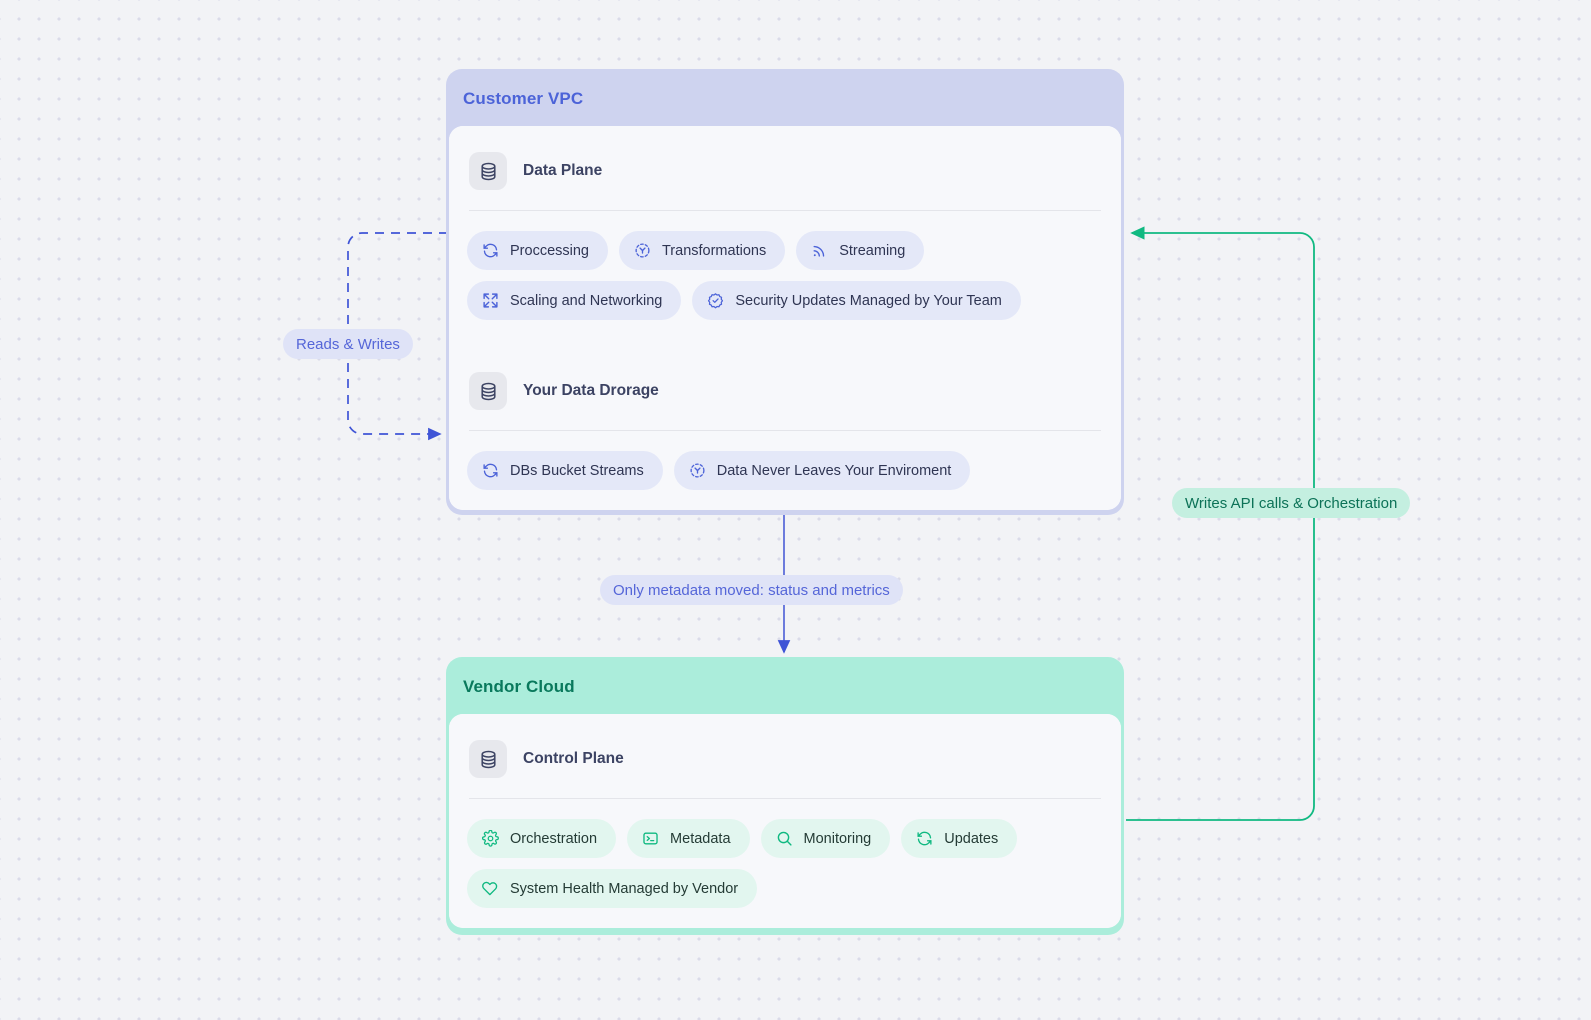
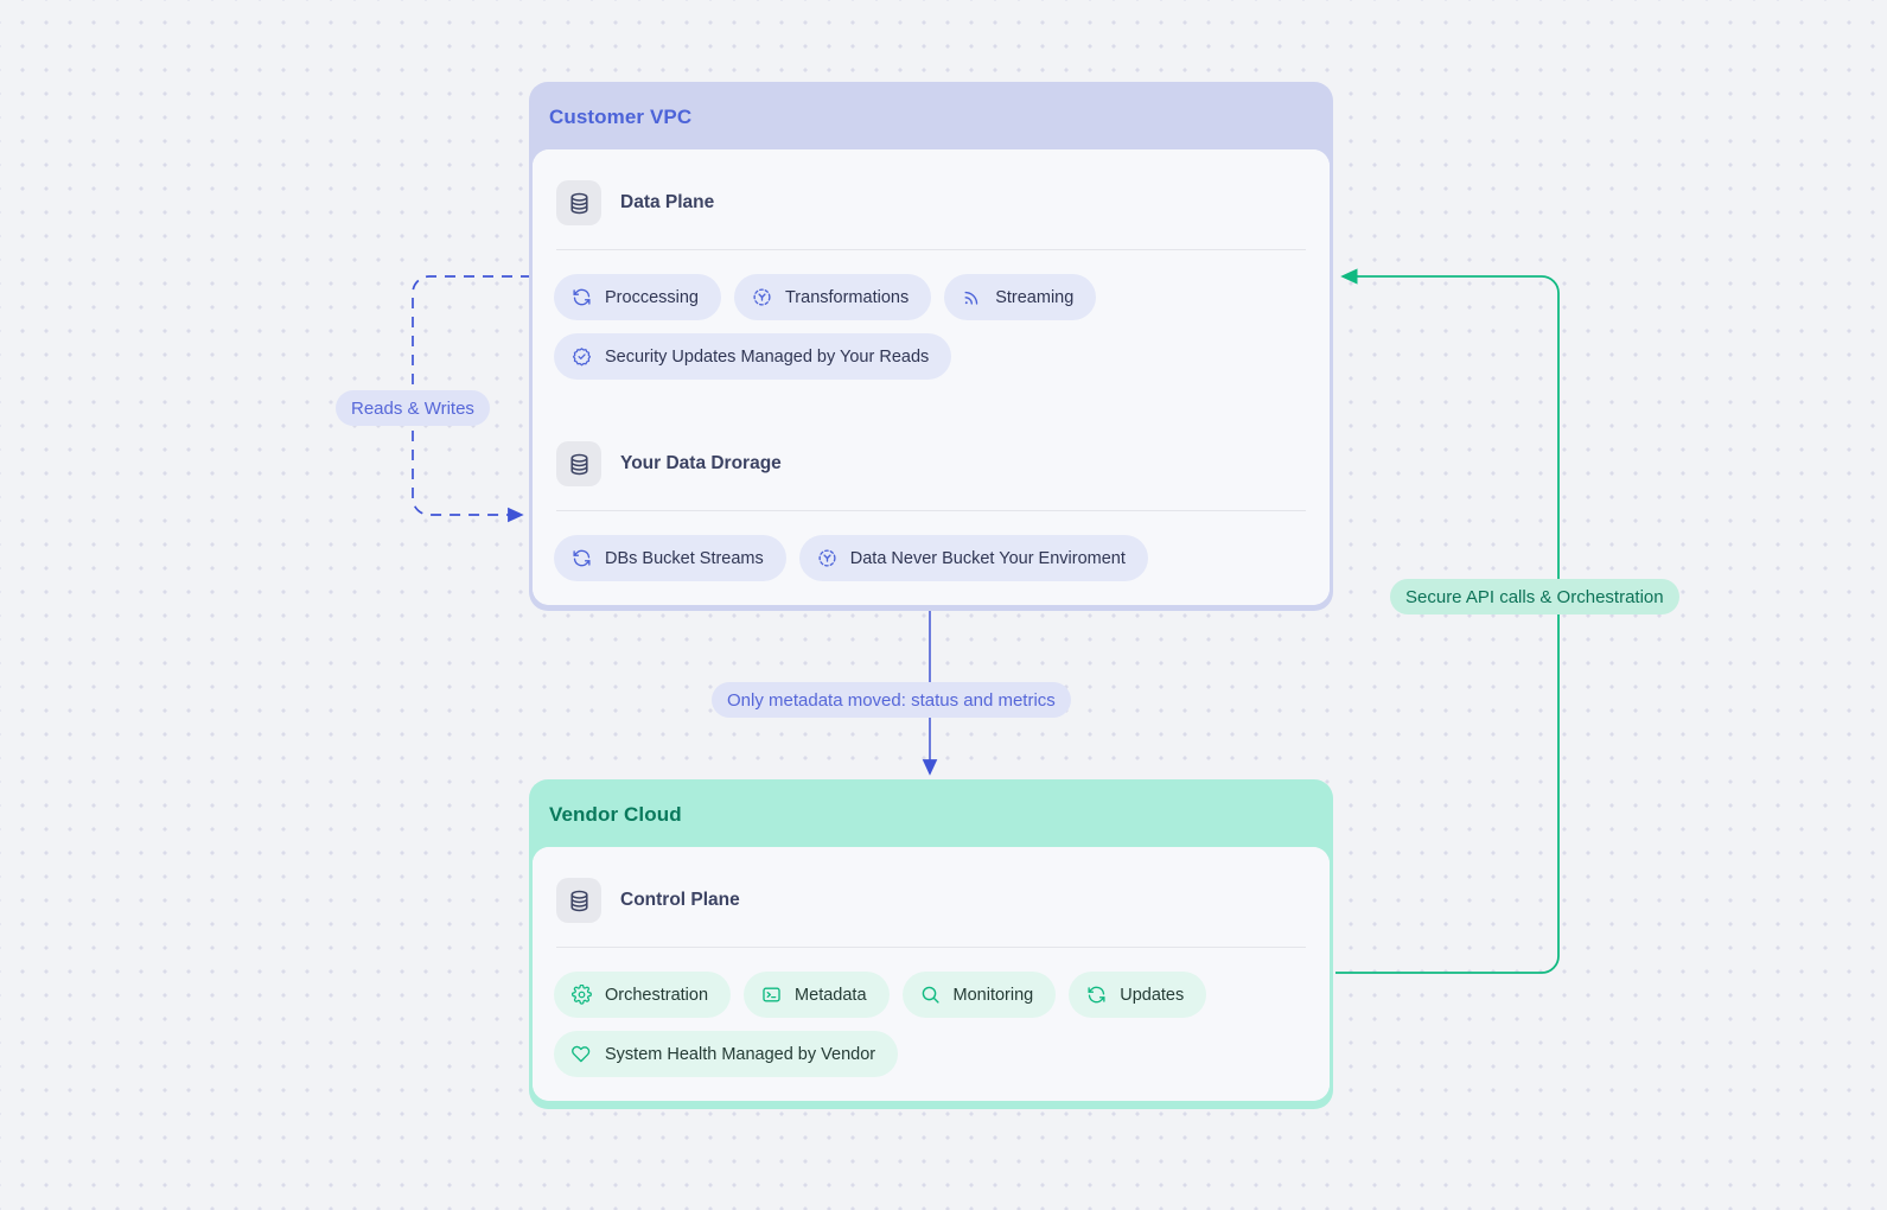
  Customer VPC
  Data Plane
  Proccessing
  Transformations
  Streaming
- Scaling and Networking
- Security Updates Managed by Your Team
+ Security Updates Managed by Your Reads
  Your Data Drorage
  DBs Bucket Streams
- Data Never Leaves Your Enviroment
+ Data Never Bucket Your Enviroment
  Vendor Cloud
  Control Plane
  Orchestration
  Metadata
  Monitoring
  Updates
  System Health Managed by Vendor
  Reads & Writes
  Only metadata moved: status and metrics
- Writes API calls & Orchestration
+ Secure API calls & Orchestration
